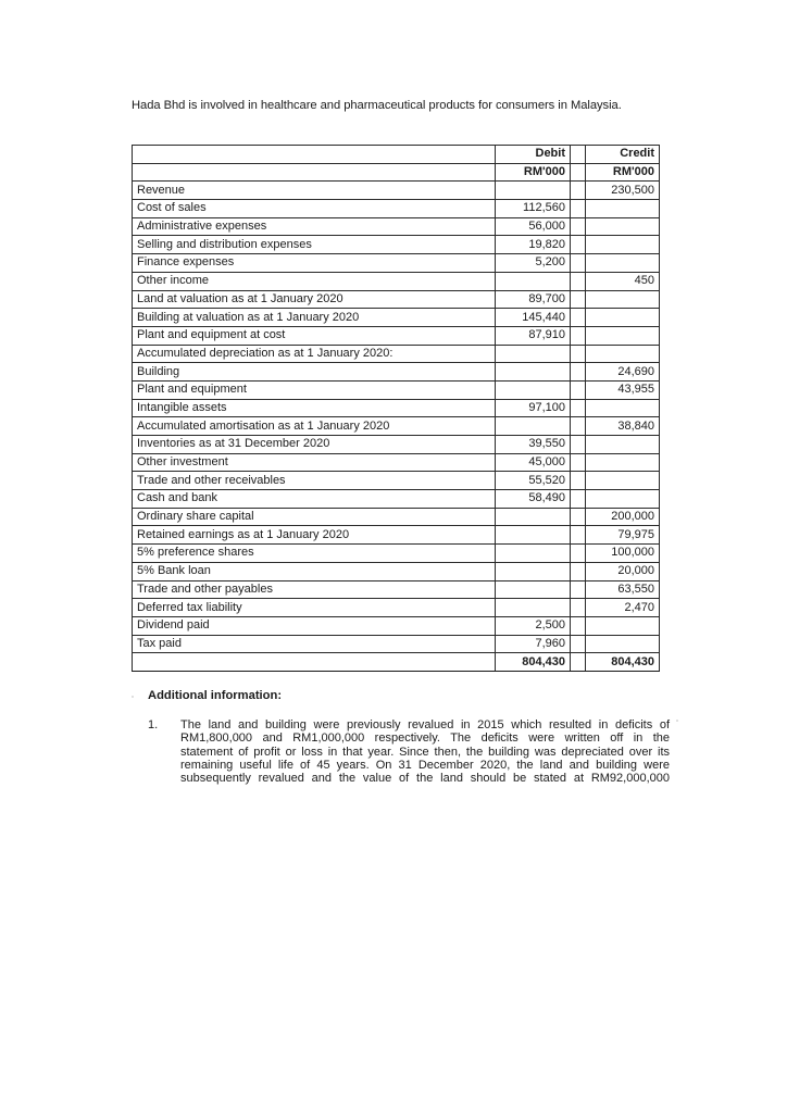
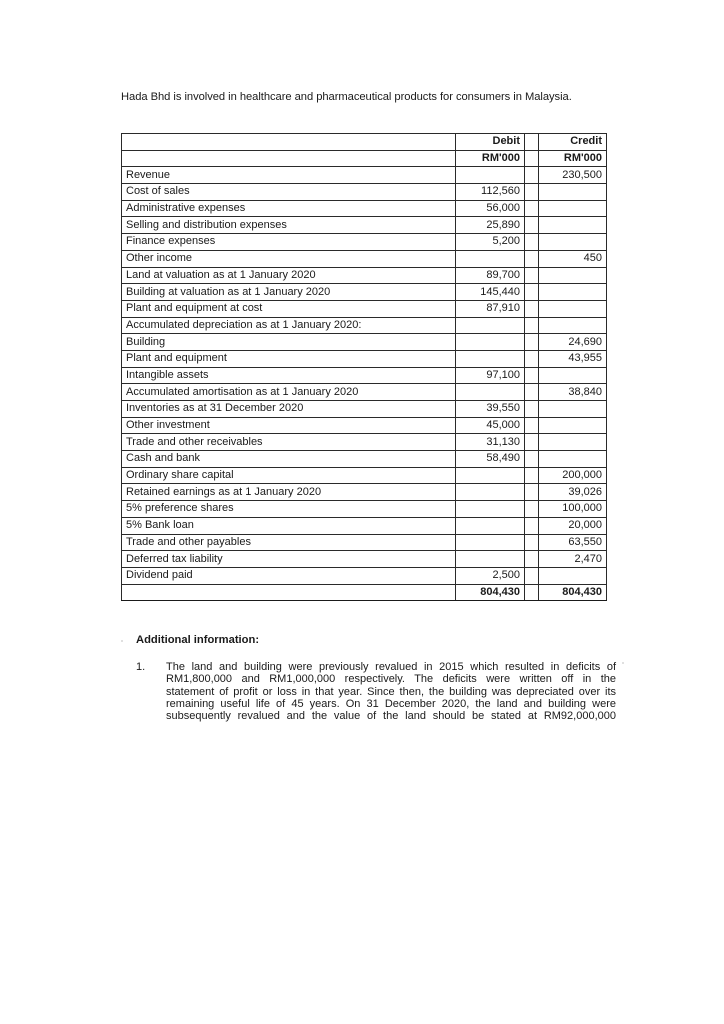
  Hada Bhd is involved in healthcare and pharmaceutical products for consumers in Malaysia.
  	Debit		Credit
  	RM'000		RM'000
  Revenue			230,500
  Cost of sales	112,560
  Administrative expenses	56,000
- Selling and distribution expenses	19,820
+ Selling and distribution expenses	25,890
  Finance expenses	5,200
  Other income			450
  Land at valuation as at 1 January 2020	89,700
  Building at valuation as at 1 January 2020	145,440
  Plant and equipment at cost	87,910
  Accumulated depreciation as at 1 January 2020:
  Building			24,690
  Plant and equipment			43,955
  Intangible assets	97,100
  Accumulated amortisation as at 1 January 2020			38,840
  Inventories as at 31 December 2020	39,550
  Other investment	45,000
- Trade and other receivables	55,520
+ Trade and other receivables	31,130
  Cash and bank	58,490
  Ordinary share capital			200,000
- Retained earnings as at 1 January 2020			79,975
+ Retained earnings as at 1 January 2020			39,026
  5% preference shares			100,000
  5% Bank loan			20,000
  Trade and other payables			63,550
  Deferred tax liability			2,470
  Dividend paid	2,500
- Tax paid	7,960
  	804,430		804,430
  Additional information:
  1.
  The land and building were previously revalued in 2015 which resulted in deficits of
  RM1,800,000 and RM1,000,000 respectively. The deficits were written off in the
  statement of profit or loss in that year. Since then, the building was depreciated over its
  remaining useful life of 45 years. On 31 December 2020, the land and building were
  subsequently revalued and the value of the land should be stated at RM92,000,000
